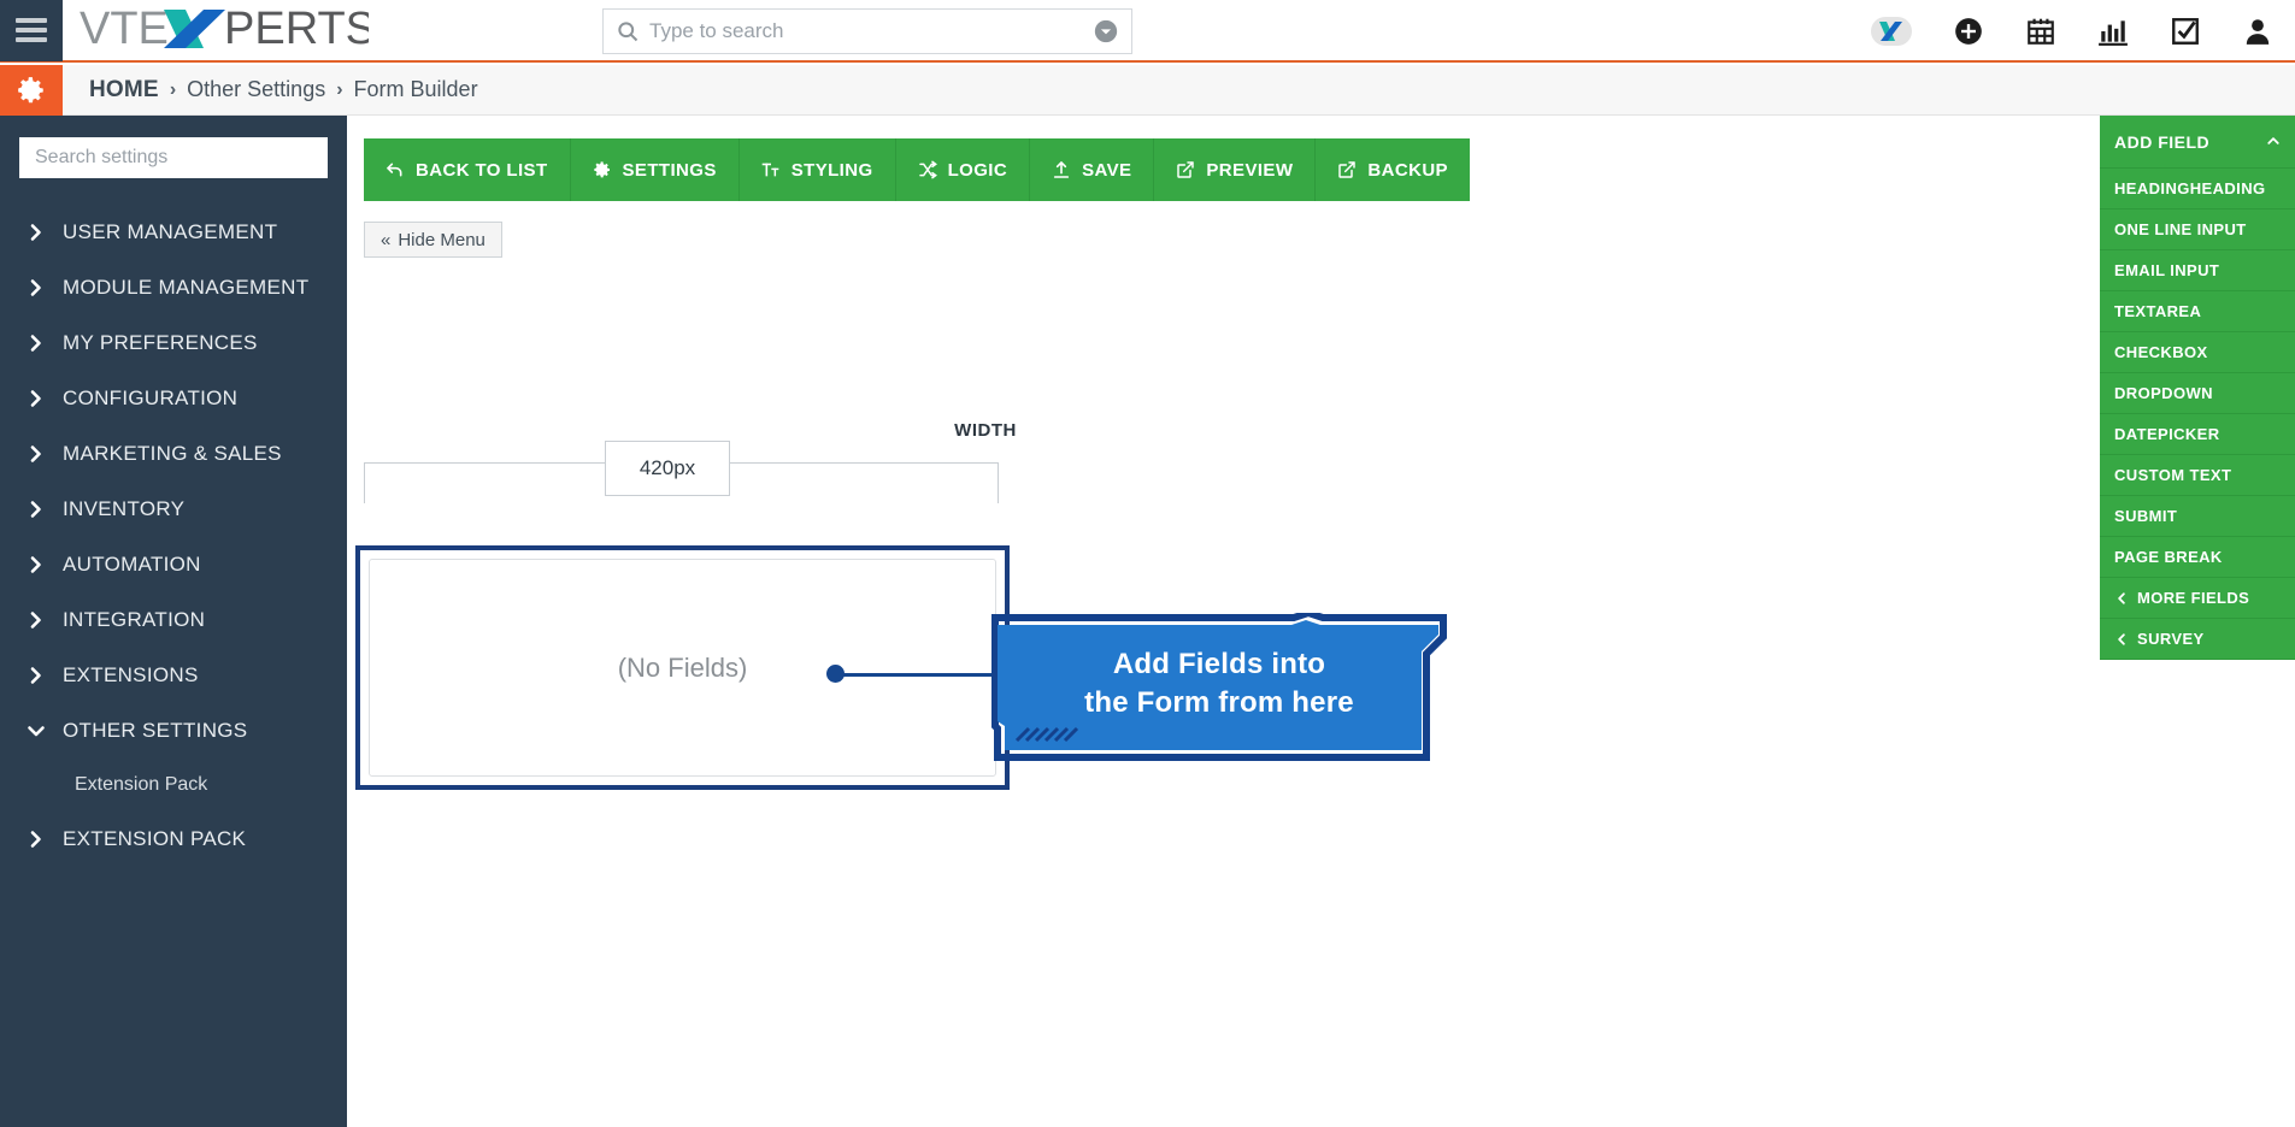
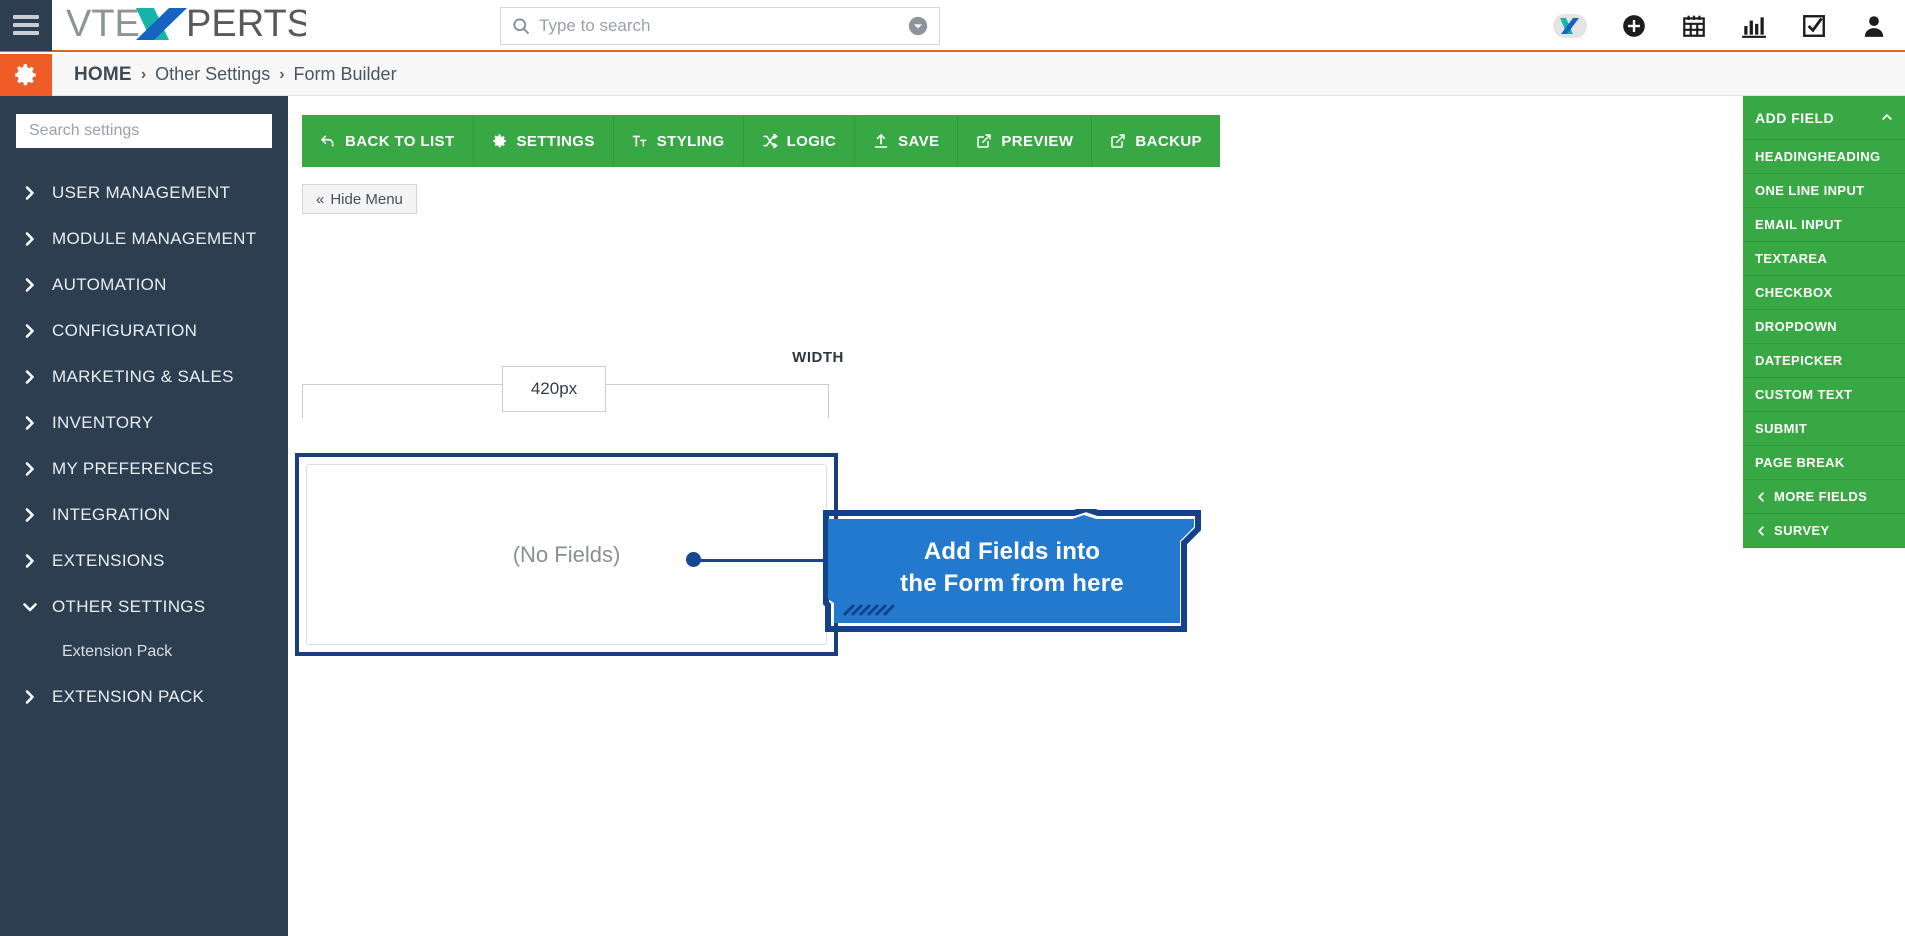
  VTE
  PERTS
  Type to search
  HOME
  ›
  Other Settings
  ›
  Form Builder
  Search settings
  USER MANAGEMENT
  MODULE MANAGEMENT
- MY PREFERENCES
+ AUTOMATION
  CONFIGURATION
  MARKETING & SALES
  INVENTORY
- AUTOMATION
+ MY PREFERENCES
  INTEGRATION
  EXTENSIONS
  OTHER SETTINGS
  Extension Pack
  EXTENSION PACK
  BACK TO LIST
  SETTINGS
  STYLING
  LOGIC
  SAVE
  PREVIEW
  BACKUP
  «
  Hide Menu
  WIDTH
  420px
  (No Fields)
  Add Fields into
  the Form from here
  ADD FIELD
  HEADINGHEADING
  ONE LINE INPUT
  EMAIL INPUT
  TEXTAREA
  CHECKBOX
  DROPDOWN
  DATEPICKER
  CUSTOM TEXT
  SUBMIT
  PAGE BREAK
  MORE FIELDS
  SURVEY
